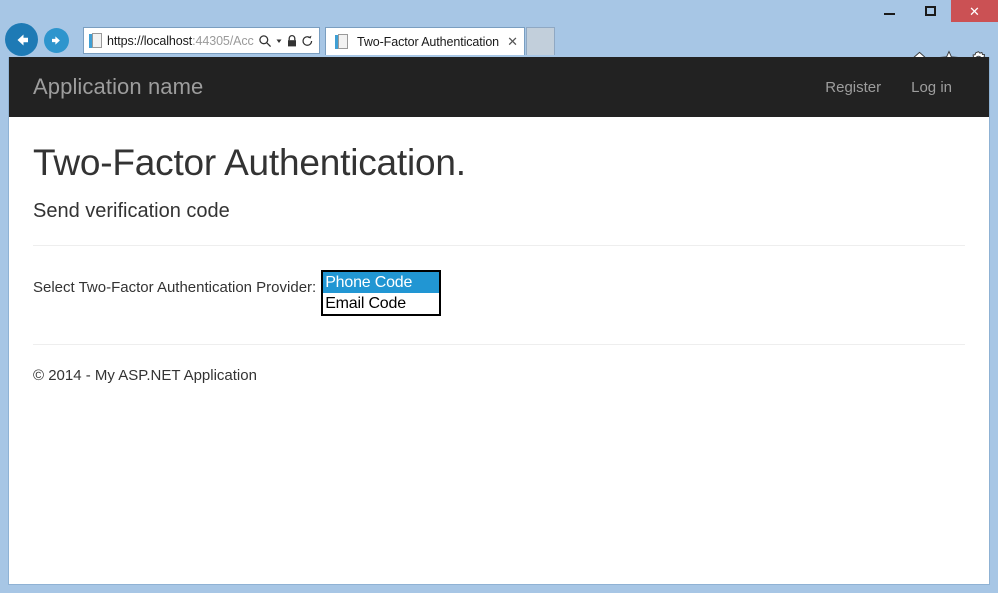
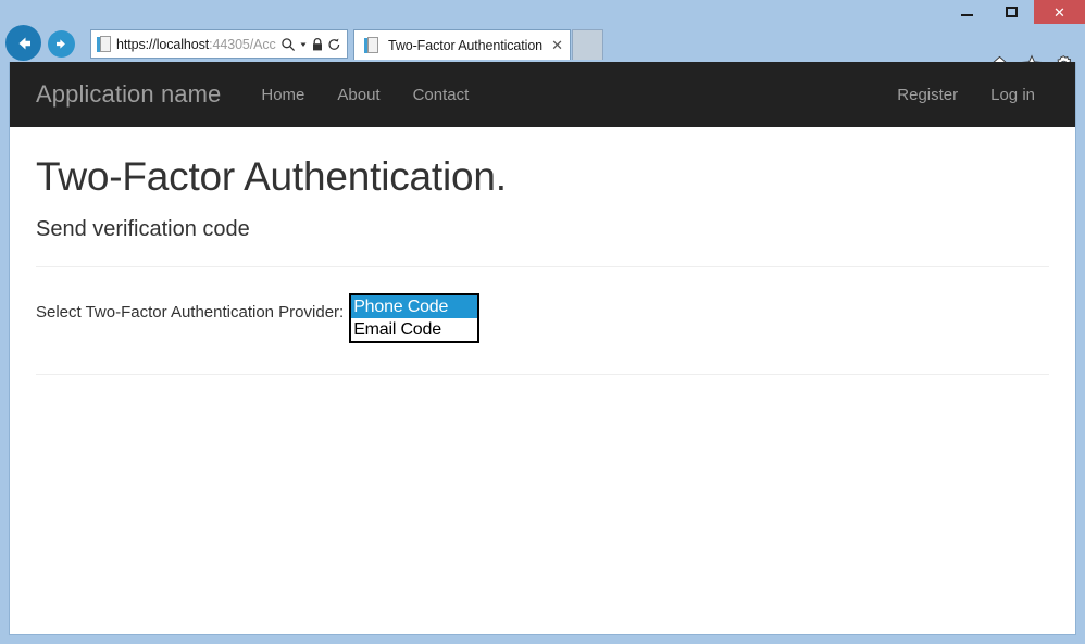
  ✕
  https://localhost:44305/Acc
  Two-Factor Authentication
  ✕
  Application name
+ Home
+ About
+ Contact
  Register
  Log in
  Two-Factor Authentication.
  Send verification code
  Select Two-Factor Authentication Provider:
  Phone Code
  Email Code
- © 2014 - My ASP.NET Application
